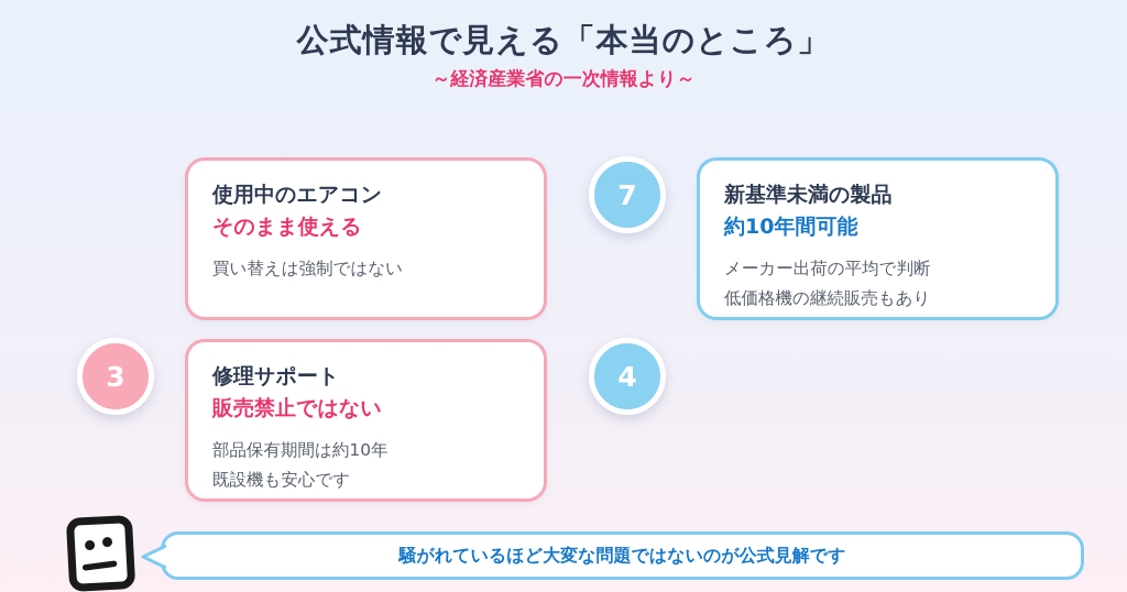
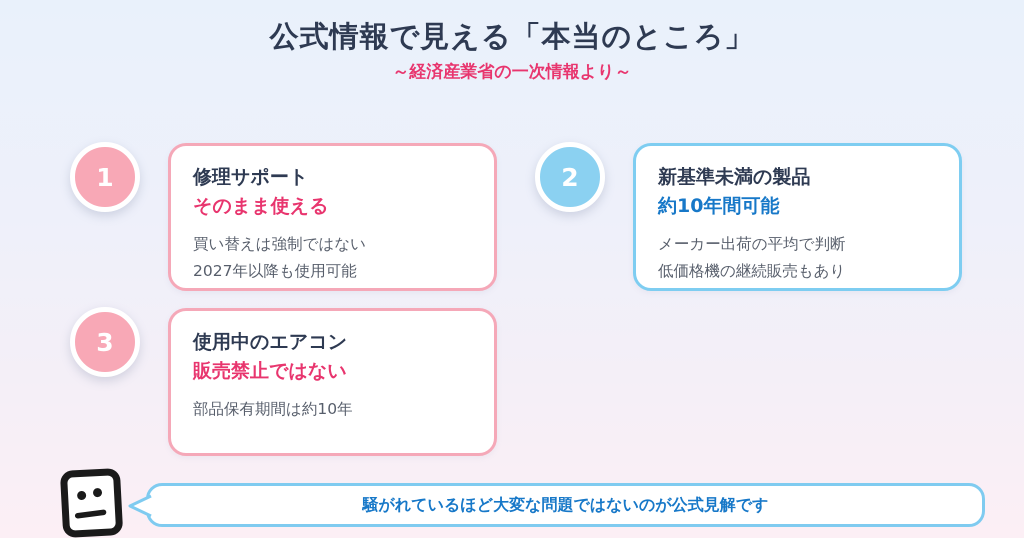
  公式情報で見える「本当のところ」
  ～経済産業省の一次情報より～
+ 1
- 使用中のエアコン
+ 修理サポート
  そのまま使える
  買い替えは強制ではない
+ 2027年以降も使用可能
- 7
+ 2
  新基準未満の製品
  約10年間可能
  メーカー出荷の平均で判断
  低価格機の継続販売もあり
  3
- 修理サポート
+ 使用中のエアコン
  販売禁止ではない
  部品保有期間は約10年
- 既設機も安心です
- 4
  騒がれているほど大変な問題ではないのが公式見解です
